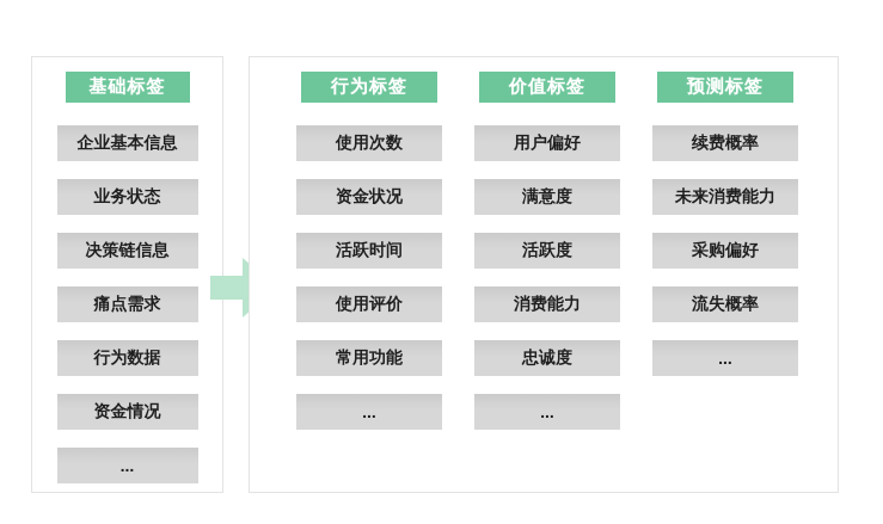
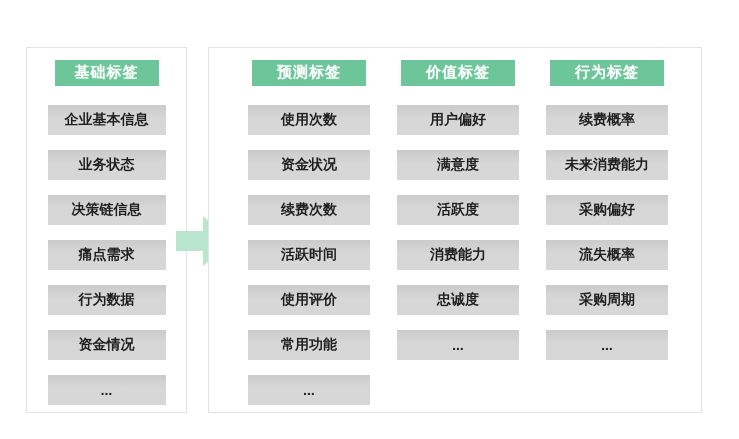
  基础标签
  企业基本信息
  业务状态
  决策链信息
  痛点需求
  行为数据
  资金情况
  ...
- 行为标签
+ 预测标签
  使用次数
  资金状况
+ 续费次数
  活跃时间
  使用评价
  常用功能
  ...
  价值标签
  用户偏好
  满意度
  活跃度
  消费能力
  忠诚度
  ...
- 预测标签
+ 行为标签
  续费概率
  未来消费能力
  采购偏好
  流失概率
+ 采购周期
  ...
